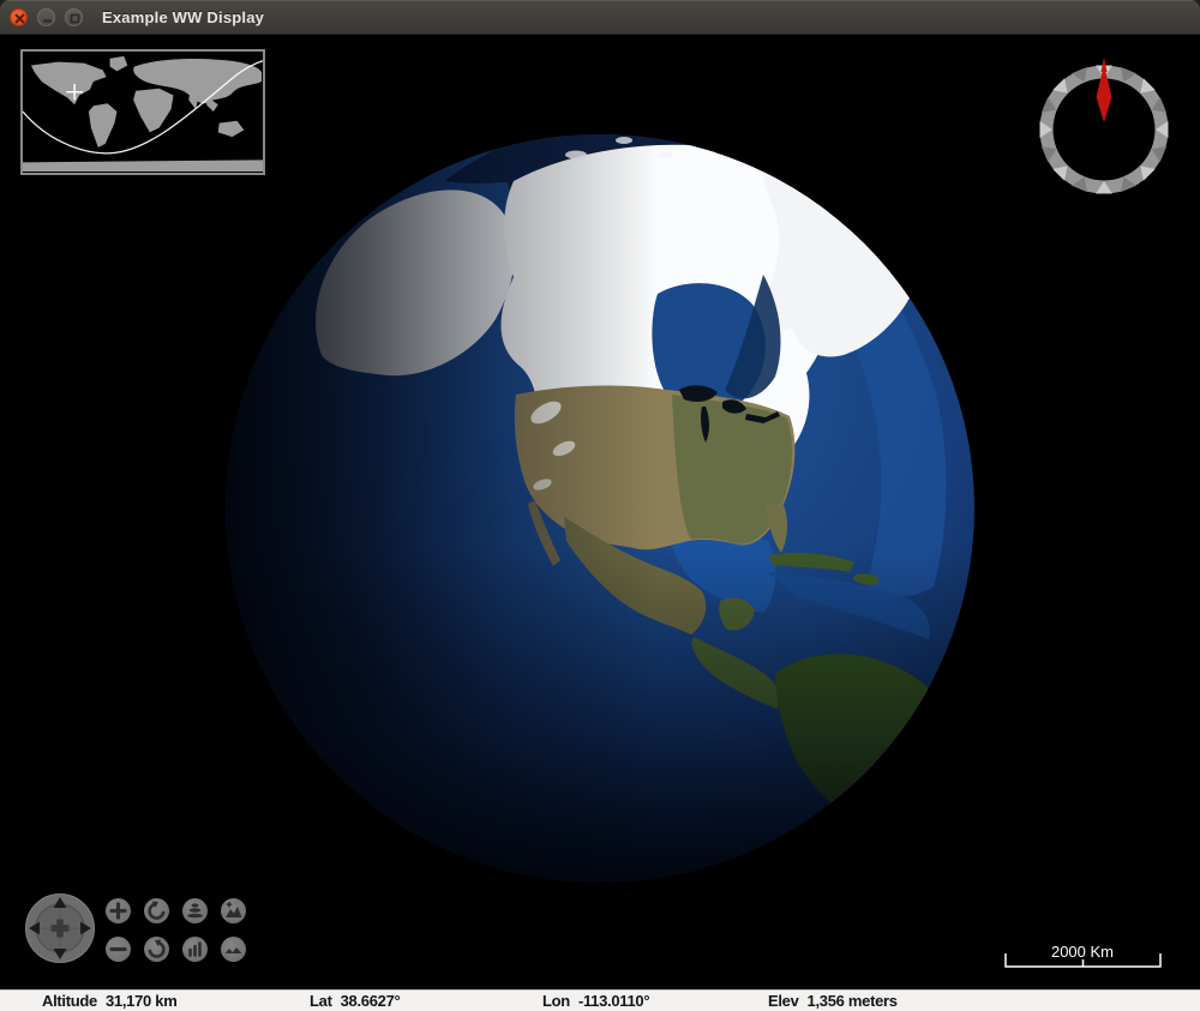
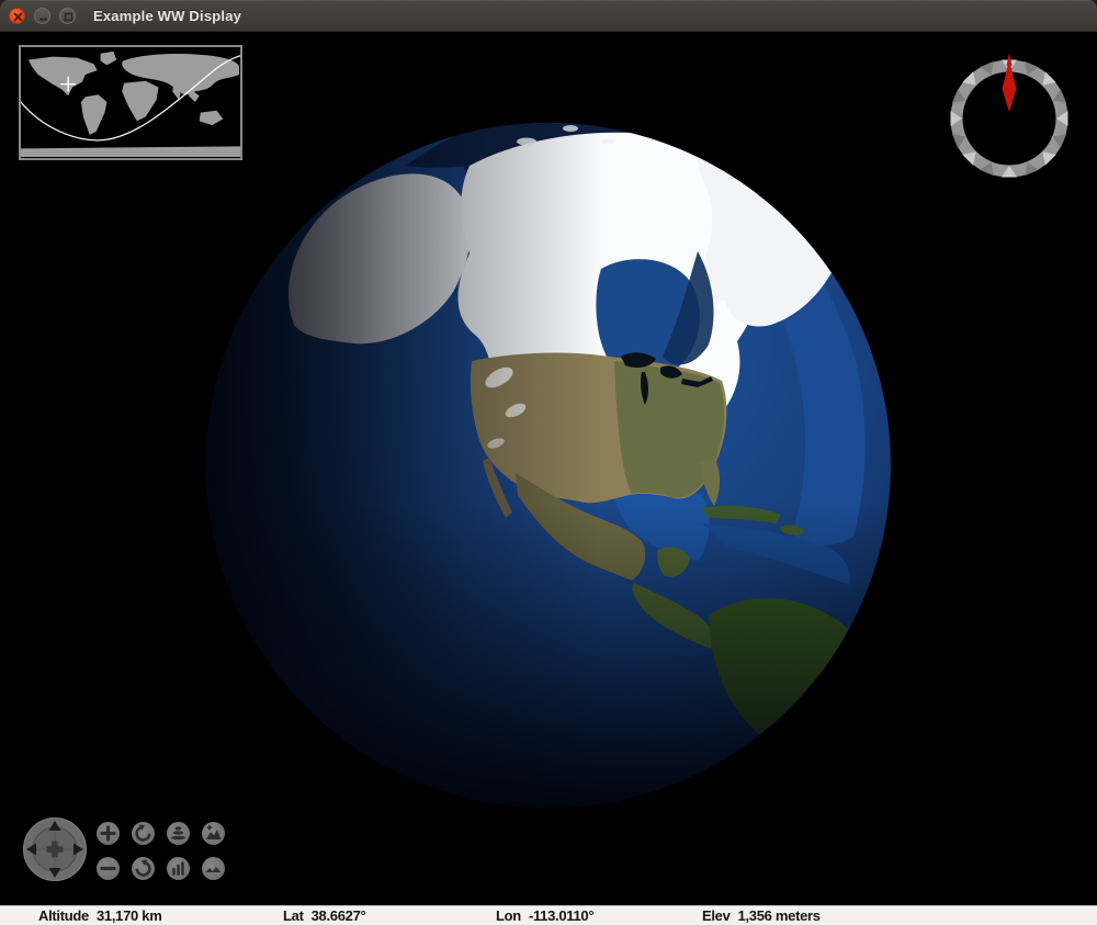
  Example WW Display
- 2000 Km
  Altitude 31,170 km
  Lat 38.6627°
  Lon -113.0110°
  Elev 1,356 meters
